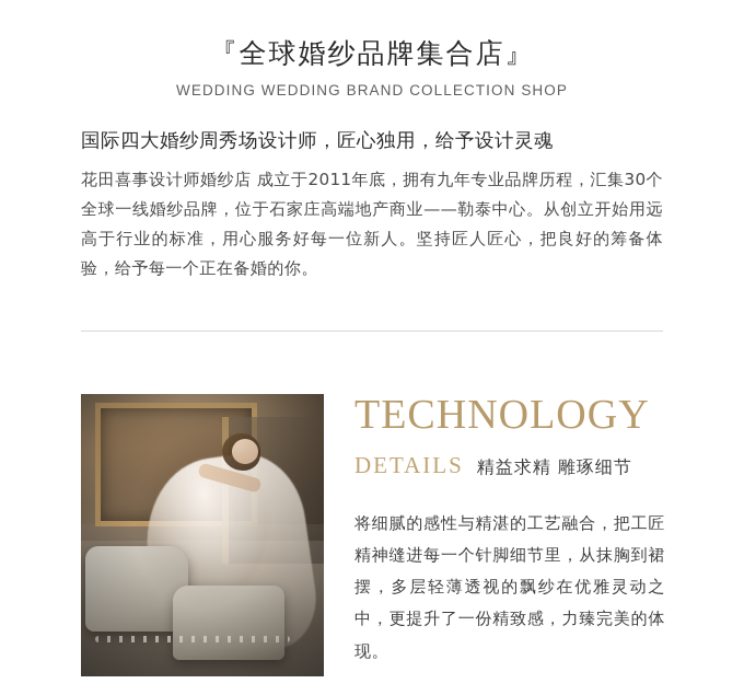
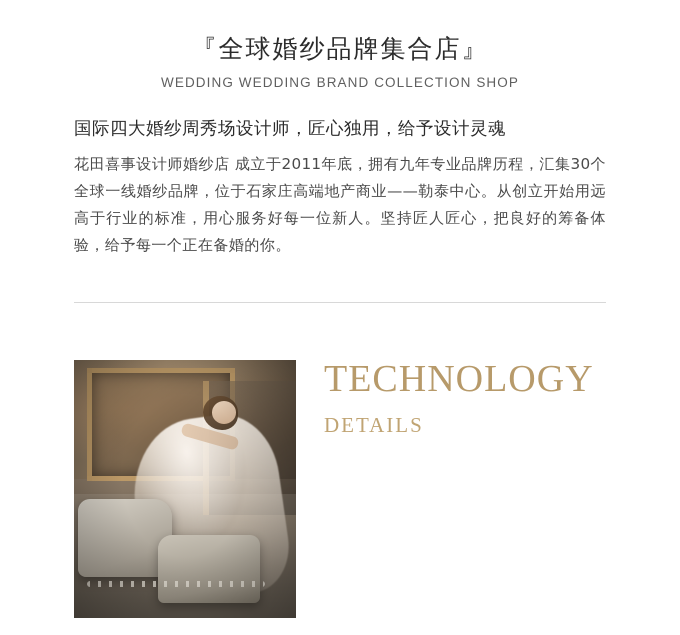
  『全球婚纱品牌集合店』
  WEDDING WEDDING BRAND COLLECTION SHOP
  国际四大婚纱周秀场设计师，匠心独用，给予设计灵魂
  花田喜事设计师婚纱店 成立于2011年底，拥有九年专业品牌历程，汇集30个全球一线婚纱品牌，位于石家庄高端地产商业——勒泰中心。从创立开始用远高于行业的标准，用心服务好每一位新人。坚持匠人匠心，把良好的筹备体验，给予每一个正在备婚的你。
  TECHNOLOGY
  DETAILS
- 精益求精 雕琢细节
- 将细腻的感性与精湛的工艺融合，把工匠精神缝进每一个针脚细节里，从抹胸到裙摆，多层轻薄透视的飘纱在优雅灵动之中，更提升了一份精致感，力臻完美的体现。
